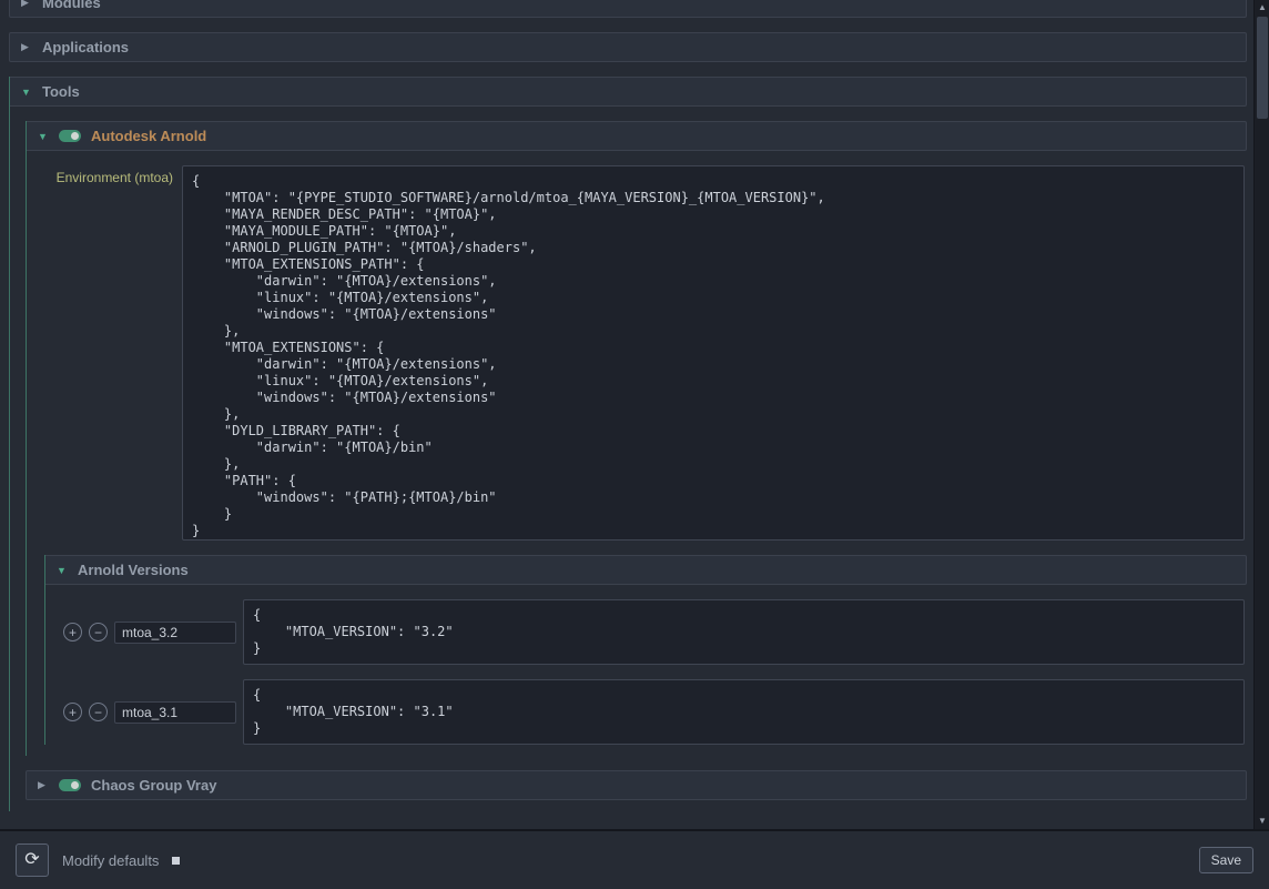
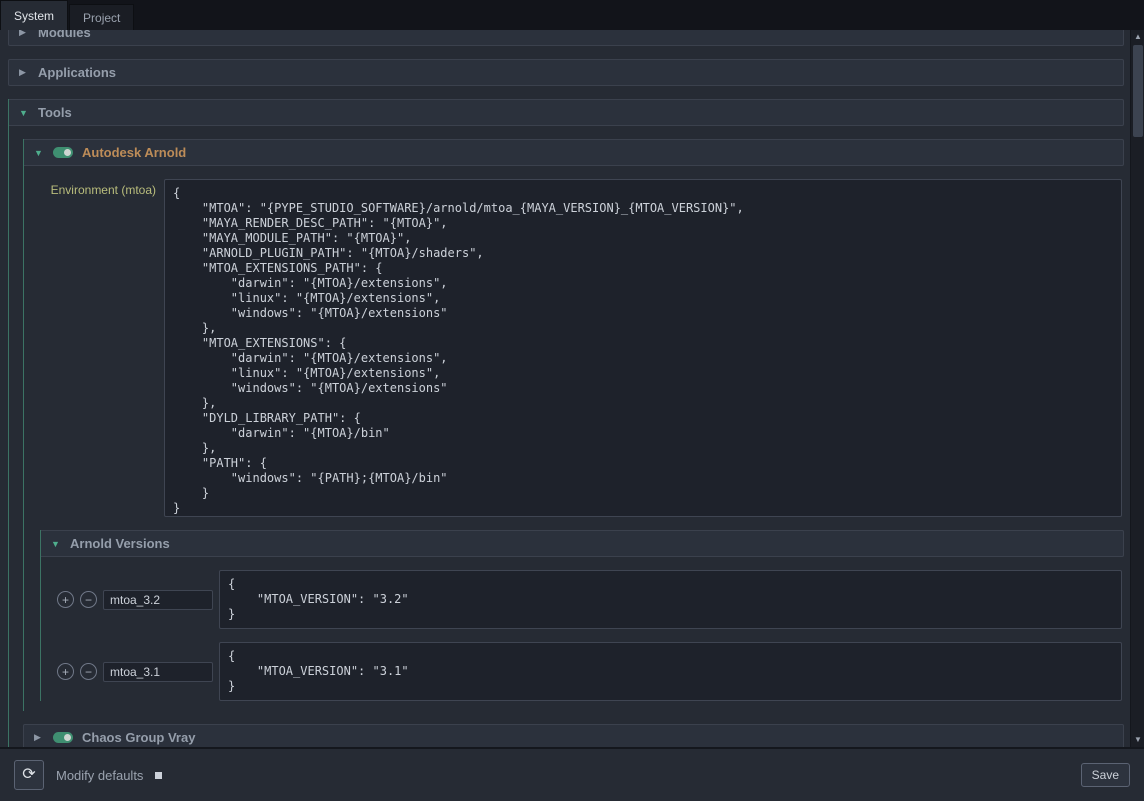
+ System
+ Project
  ▶
  Modules
  ▶
  Applications
  ▼
  Tools
  ▼
  Autodesk Arnold
  Environment (mtoa)
  {
  "MTOA": "{PYPE_STUDIO_SOFTWARE}/arnold/mtoa_{MAYA_VERSION}_{MTOA_VERSION}",
  "MAYA_RENDER_DESC_PATH": "{MTOA}",
  "MAYA_MODULE_PATH": "{MTOA}",
  "ARNOLD_PLUGIN_PATH": "{MTOA}/shaders",
  "MTOA_EXTENSIONS_PATH": {
  "darwin": "{MTOA}/extensions",
  "linux": "{MTOA}/extensions",
  "windows": "{MTOA}/extensions"
  },
  "MTOA_EXTENSIONS": {
  "darwin": "{MTOA}/extensions",
  "linux": "{MTOA}/extensions",
  "windows": "{MTOA}/extensions"
  },
  "DYLD_LIBRARY_PATH": {
  "darwin": "{MTOA}/bin"
  },
  "PATH": {
  "windows": "{PATH};{MTOA}/bin"
  }
  ▼
  Arnold Versions
  +
  −
  mtoa_3.2
  {
  "MTOA_VERSION": "3.2"
  }
  +
  −
  mtoa_3.1
  {
  "MTOA_VERSION": "3.1"
  }
  ▶
  Chaos Group Vray
  ▲
  ▼
  ⟳
  Modify defaults
  Save
